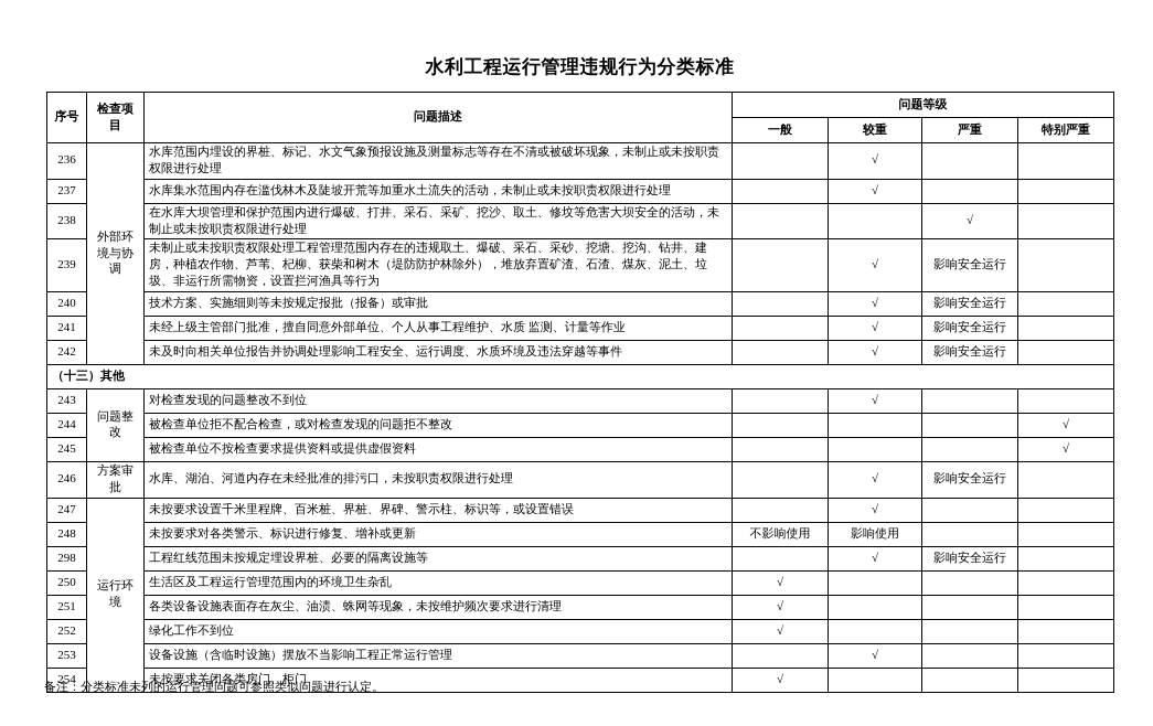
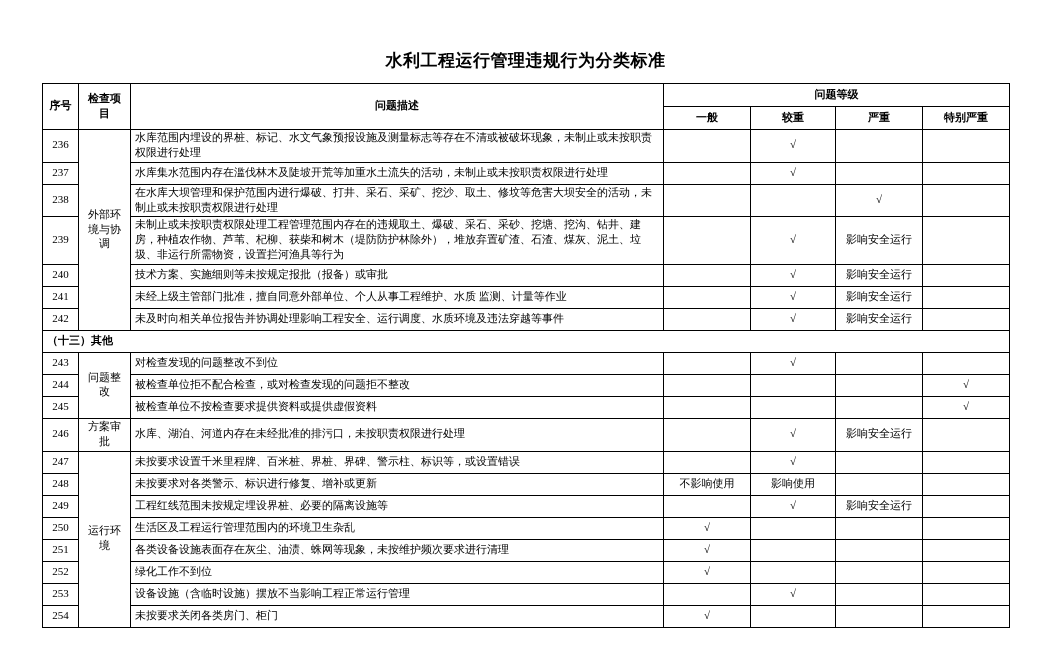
  水利工程运行管理违规行为分类标准
  序号	检查项目	问题描述	问题等级
  一般	较重	严重	特别严重
  236	外部环境与协调	水库范围内埋设的界桩、标记、水文气象预报设施及测量标志等存在不清或被破坏现象，未制止或未按职责权限进行处理		√
  237	水库集水范围内存在滥伐林木及陡坡开荒等加重水土流失的活动，未制止或未按职责权限进行处理		√
  238	在水库大坝管理和保护范围内进行爆破、打井、采石、采矿、挖沙、取土、修坟等危害大坝安全的活动，未制止或未按职责权限进行处理			√
  239	未制止或未按职责权限处理工程管理范围内存在的违规取土、爆破、采石、采砂、挖塘、挖沟、钻井、建房，种植农作物、芦苇、杞柳、获柴和树木（堤防防护林除外），堆放弃置矿渣、石渣、煤灰、泥土、垃圾、非运行所需物资，设置拦河渔具等行为		√	影响安全运行
  240	技术方案、实施细则等未按规定报批（报备）或审批		√	影响安全运行
  241	未经上级主管部门批准，擅自同意外部单位、个人从事工程维护、水质 监测、计量等作业		√	影响安全运行
  242	未及时向相关单位报告并协调处理影响工程安全、运行调度、水质环境及违法穿越等事件		√	影响安全运行
  （十三）其他
  243	问题整改	对检查发现的问题整改不到位		√
  244	被检查单位拒不配合检查，或对检查发现的问题拒不整改				√
  245	被检查单位不按检查要求提供资料或提供虚假资料				√
  246	方案审批	水库、湖泊、河道内存在未经批准的排污口，未按职责权限进行处理		√	影响安全运行
  247	运行环境	未按要求设置千米里程牌、百米桩、界桩、界碑、警示柱、标识等，或设置错误		√
  248	未按要求对各类警示、标识进行修复、增补或更新	不影响使用	影响使用
- 298	工程红线范围未按规定埋设界桩、必要的隔离设施等		√	影响安全运行
+ 249	工程红线范围未按规定埋设界桩、必要的隔离设施等		√	影响安全运行
  250	生活区及工程运行管理范围内的环境卫生杂乱	√
  251	各类设备设施表面存在灰尘、油渍、蛛网等现象，未按维护频次要求进行清理	√
  252	绿化工作不到位	√
  253	设备设施（含临时设施）摆放不当影响工程正常运行管理		√
  254	未按要求关闭各类房门、柜门	√
- 备注：分类标准未列的运行管理问题可参照类似问题进行认定。
